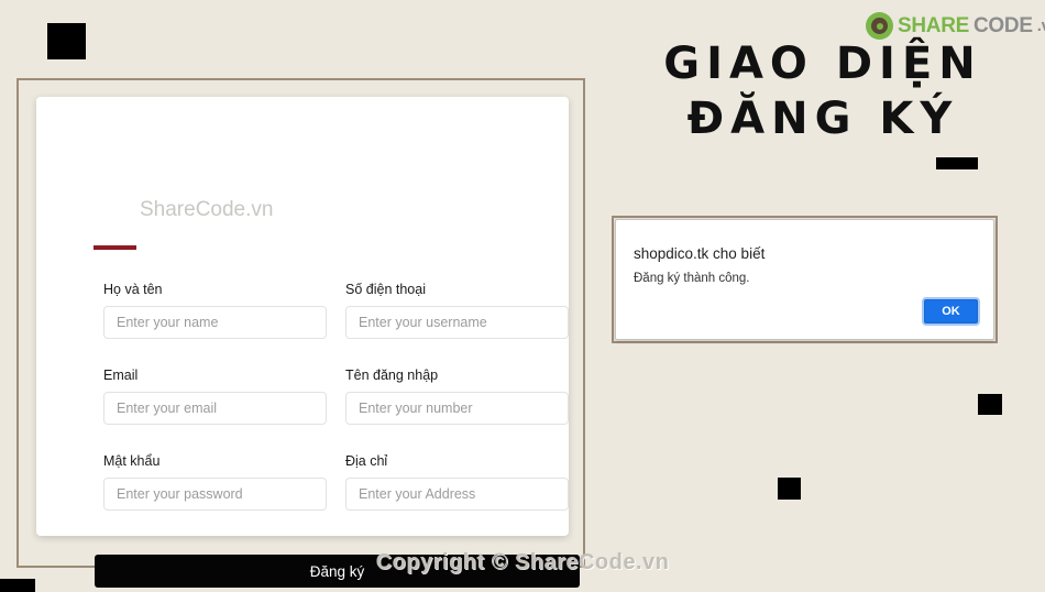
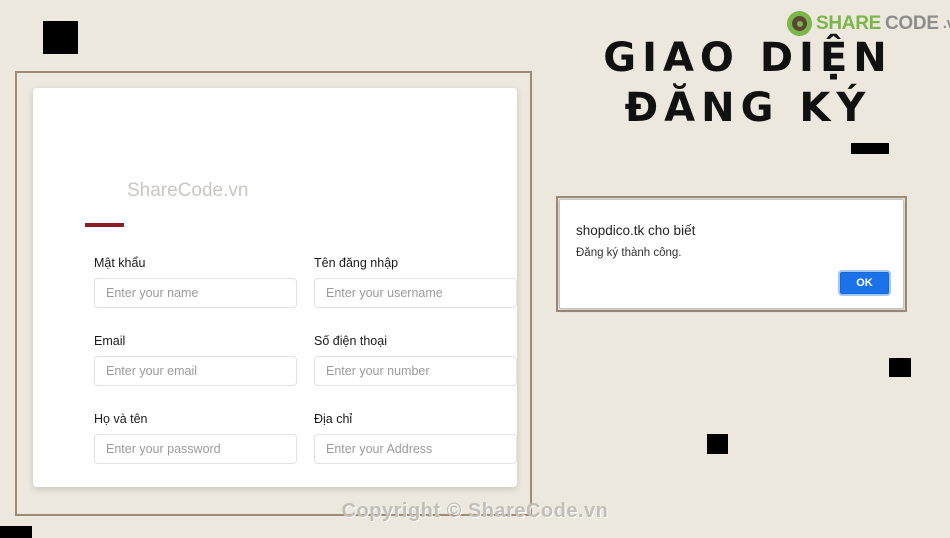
  SHARE
  CODE
  GIAO DIỆN
  ĐĂNG KÝ
  ShareCode.vn
- Họ và tên
+ Mật khẩu
  Enter your name
- Số điện thoại
+ Tên đăng nhập
  Enter your username
  Email
  Enter your email
- Tên đăng nhập
+ Số điện thoại
  Enter your number
- Mật khẩu
+ Họ và tên
  Enter your password
  Địa chỉ
  Enter your Address
- Đăng ký
  shopdico.tk cho biết
  Đăng ký thành công.
  OK
  Copyright © ShareCode.vn
